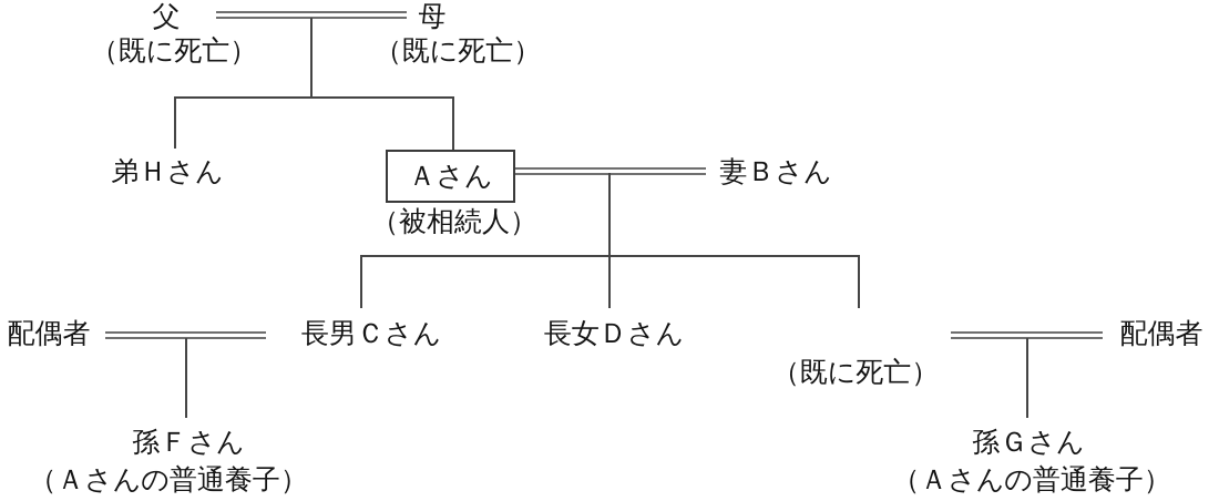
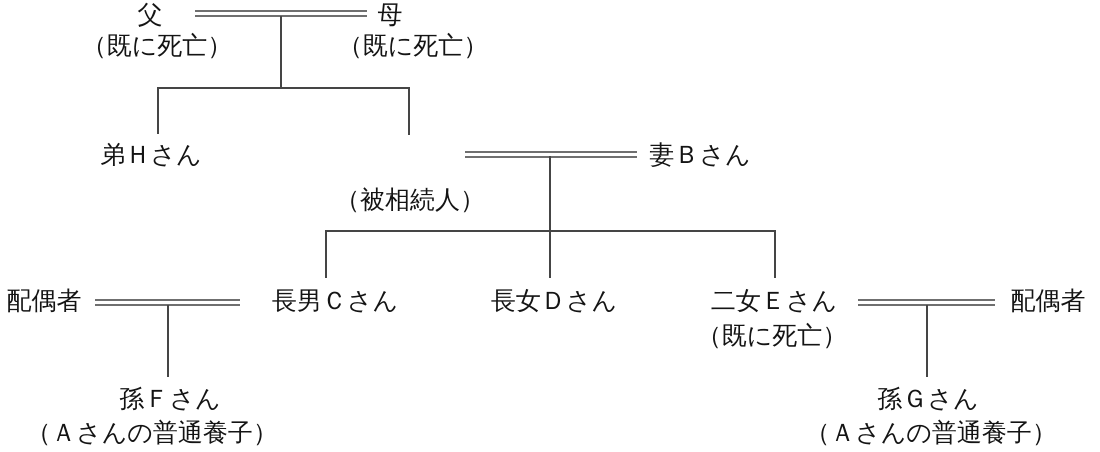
  父
  母
  （既に死亡）
  （既に死亡）
  弟Ｈさん
- Ａさん
  （被相続人）
  妻Ｂさん
  配偶者
  長男Ｃさん
  長女Ｄさん
+ 二女Ｅさん
  （既に死亡）
  配偶者
  孫Ｆさん
  （Ａさんの普通養子）
  孫Ｇさん
  （Ａさんの普通養子）
